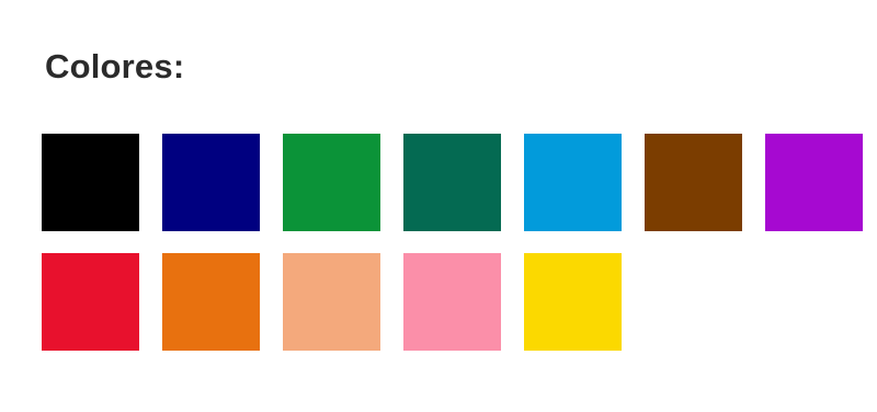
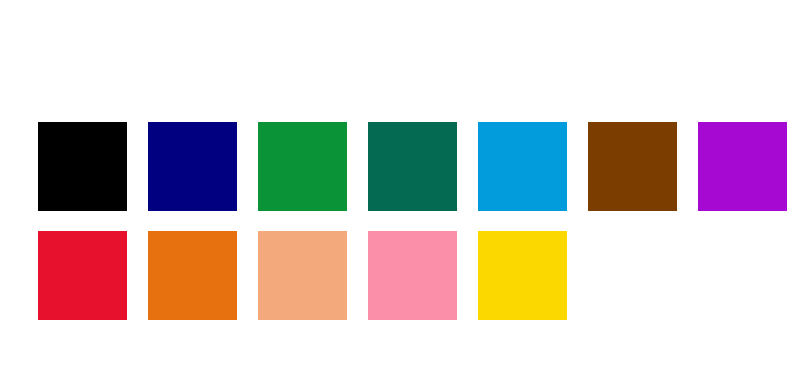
- Colores:
